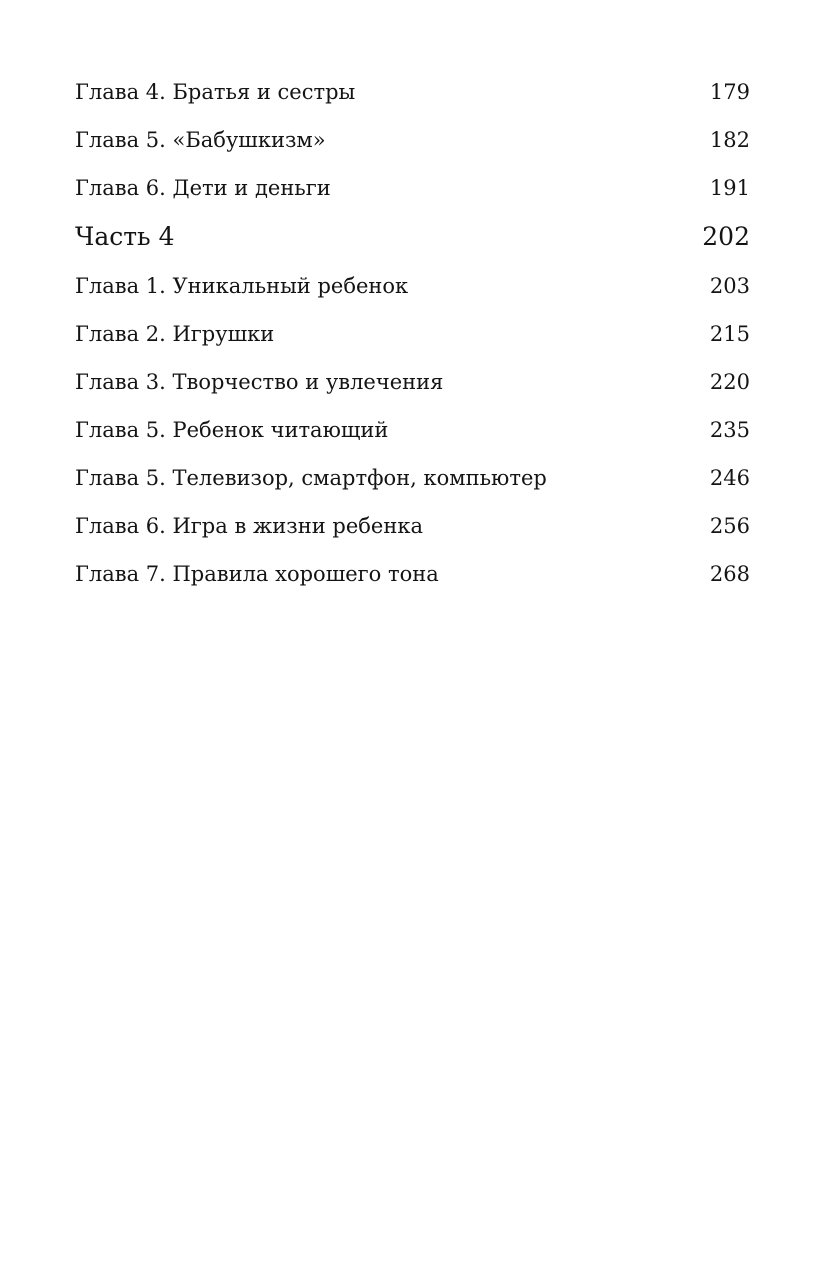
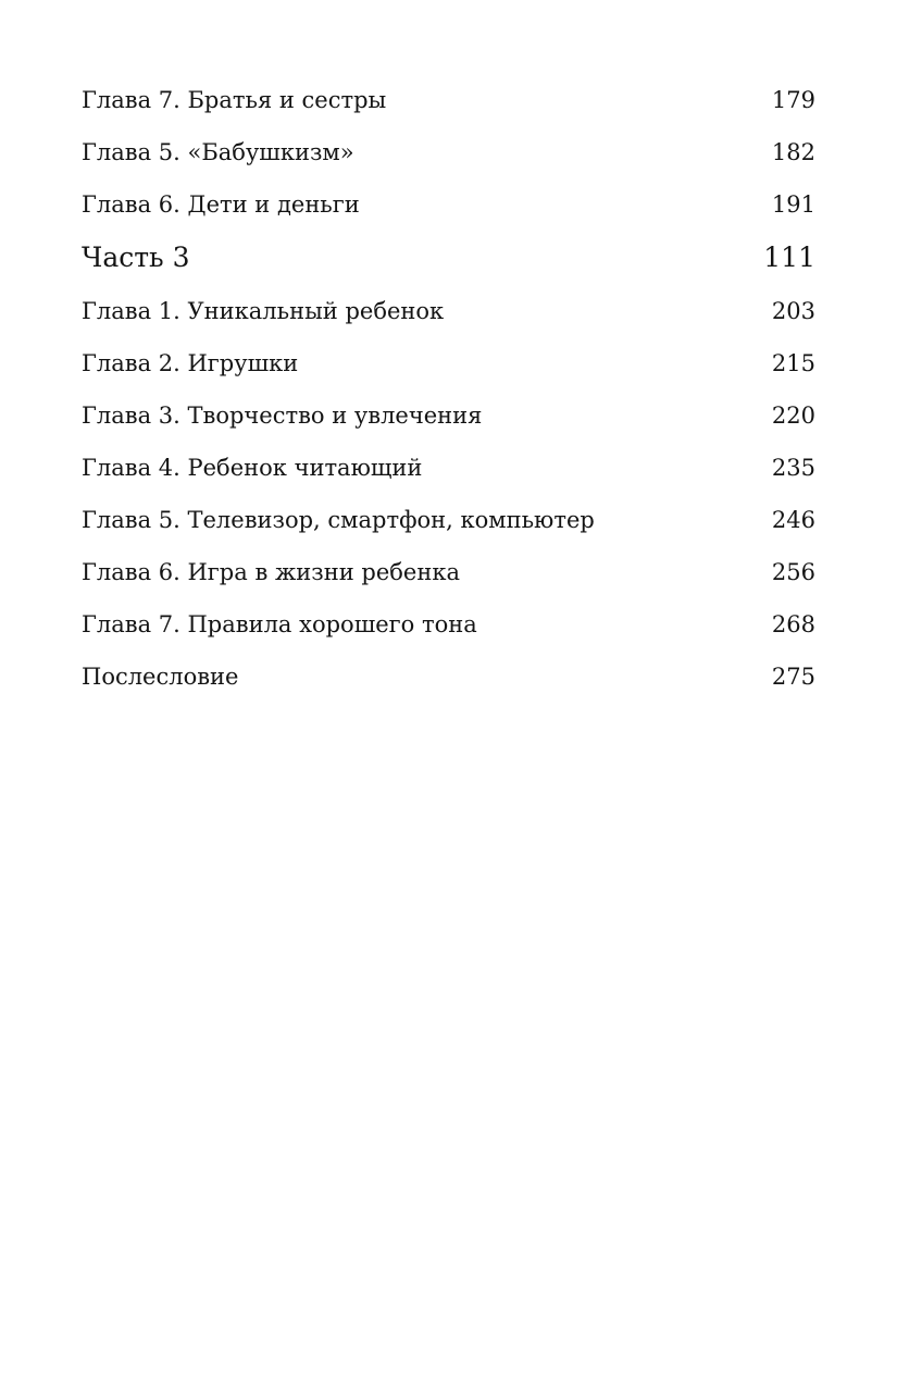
- Глава 4. Братья и сестры
+ Глава 7. Братья и сестры
  179
  Глава 5. «Бабушкизм»
  182
  Глава 6. Дети и деньги
  191
- Часть 4
+ Часть 3
- 202
+ 111
  Глава 1. Уникальный ребенок
  203
  Глава 2. Игрушки
  215
  Глава 3. Творчество и увлечения
  220
- Глава 5. Ребенок читающий
+ Глава 4. Ребенок читающий
  235
  Глава 5. Телевизор, смартфон, компьютер
  246
  Глава 6. Игра в жизни ребенка
  256
  Глава 7. Правила хорошего тона
  268
+ Послесловие
+ 275
